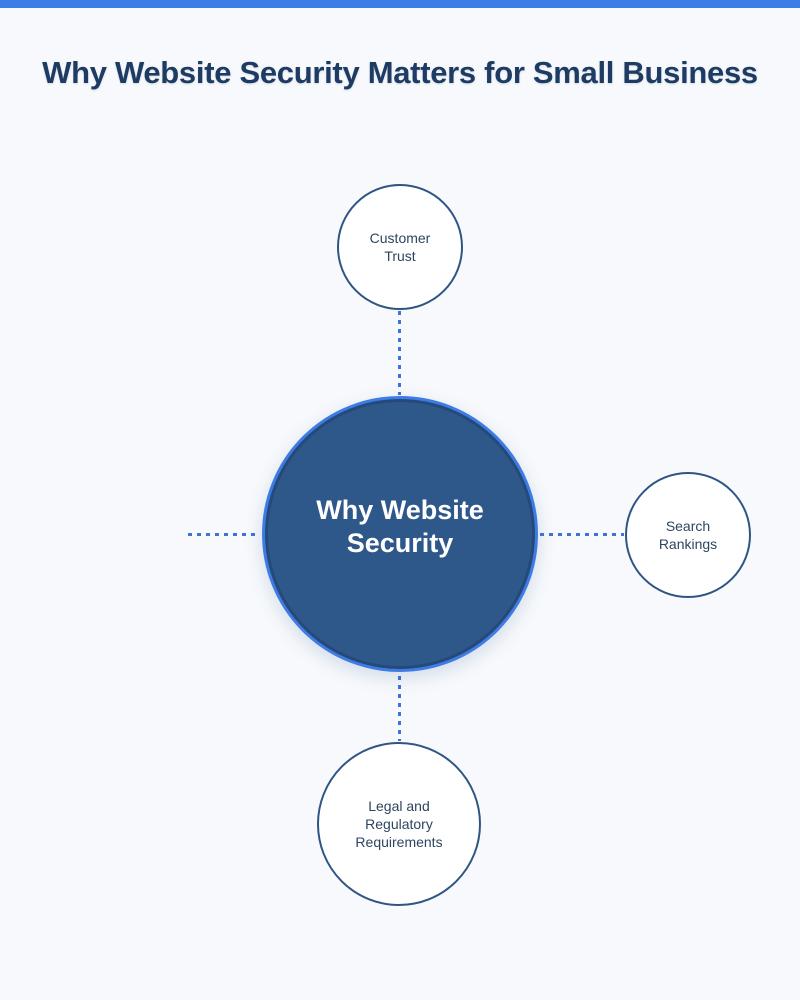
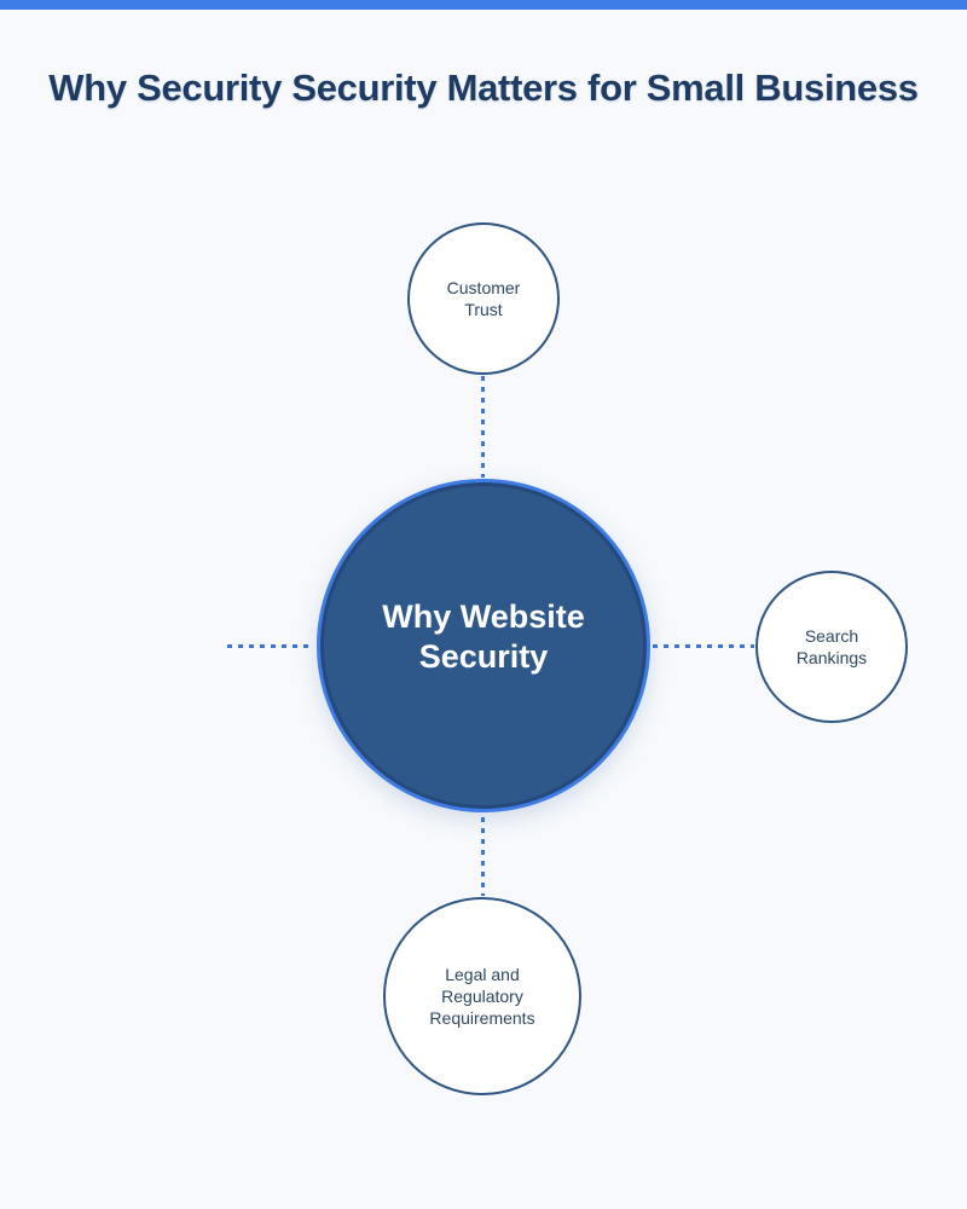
- Why Website Security Matters for Small Business
+ Why Security Security Matters for Small Business
  Why Website
  Security
  Customer
  Trust
  Search
  Rankings
  Legal and
  Regulatory
  Requirements
